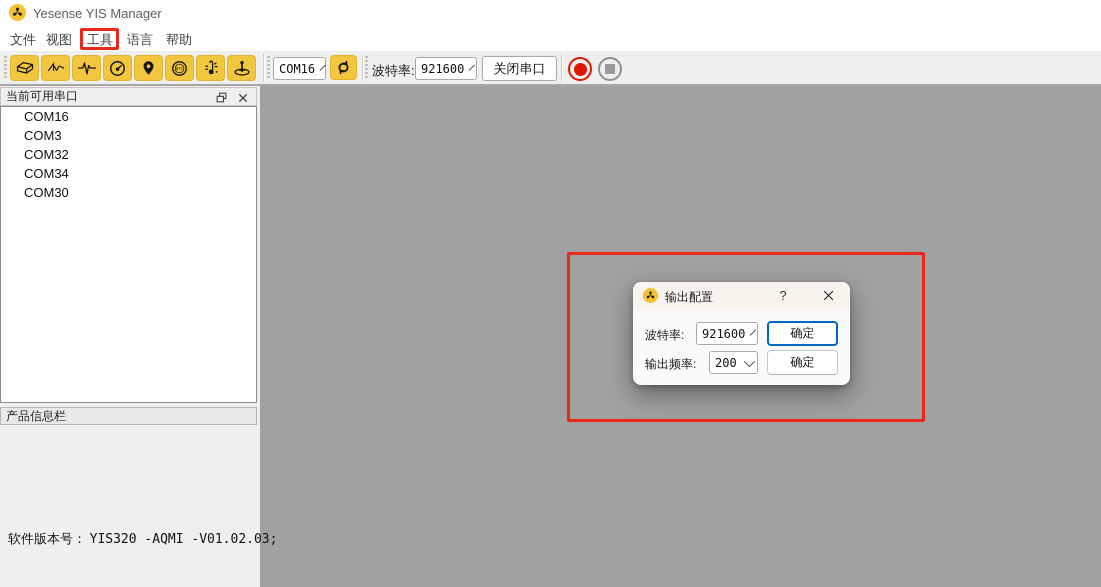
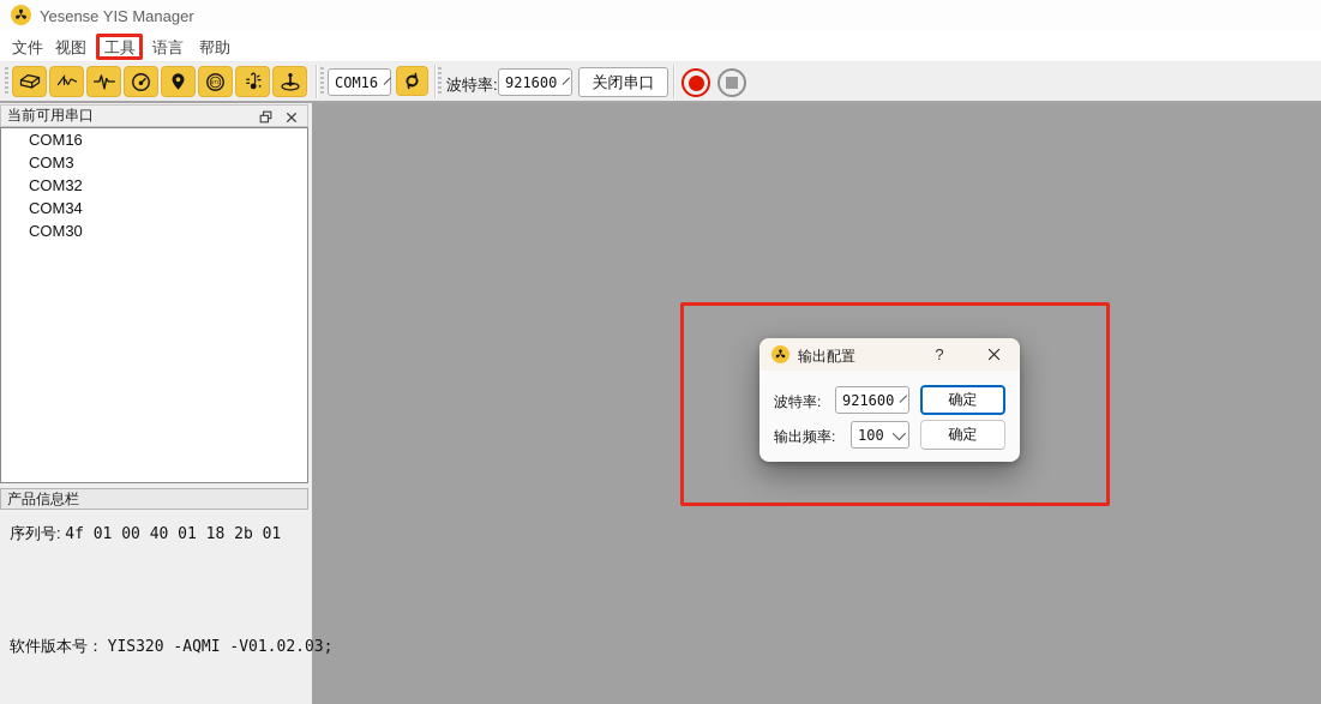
  Yesense YIS Manager
  文件
  视图
  工具
  语言
  帮助
  COM16
  波特率:
  921600
  关闭串口
  当前可用串口
  COM16
  COM3
  COM32
  COM34
  COM30
  产品信息栏
+ 序列号: 4f 01 00 40 01 18 2b 01
  软件版本号： YIS320 -AQMI -V01.02.03;
  输出配置
  ?
  波特率:
  921600
  确定
  输出频率:
- 200
+ 100
  确定
